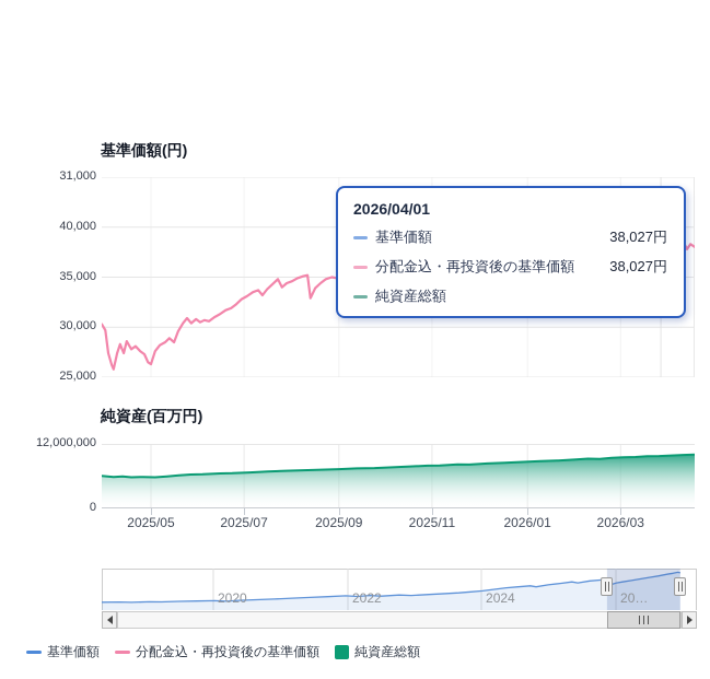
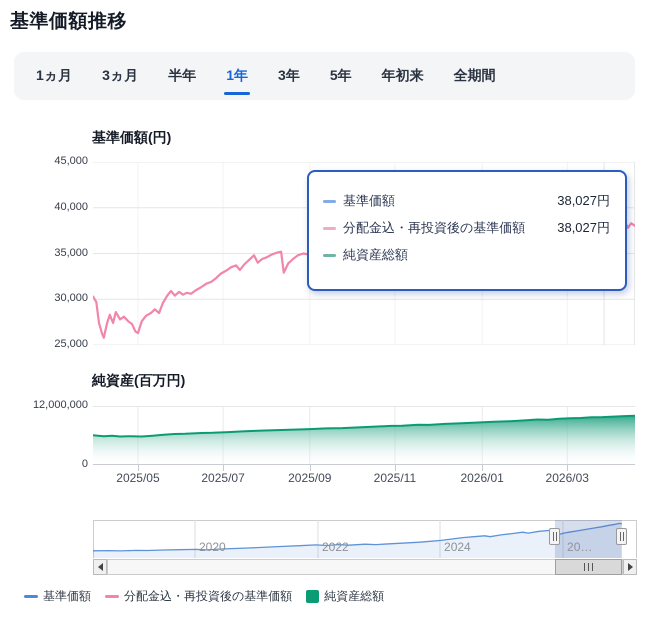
+ 基準価額推移
+ 1ヵ月
+ 3ヵ月
+ 半年
+ 1年
+ 3年
+ 5年
+ 年初来
+ 全期間
  基準価額(円)
  純資産(百万円)
- 2026/04/01
  基準価額
  38,027円
  分配金込・再投資後の基準価額
  38,027円
  純資産総額
  基準価額
  分配金込・再投資後の基準価額
  純資産総額
- 31,000
+ 45,000
  40,000
  35,000
  30,000
  25,000
  2025/05
  2025/07
  2025/09
  2025/11
  2026/01
  2026/03
  12,000,000
  0
  2020
  2022
  2024
  20…
